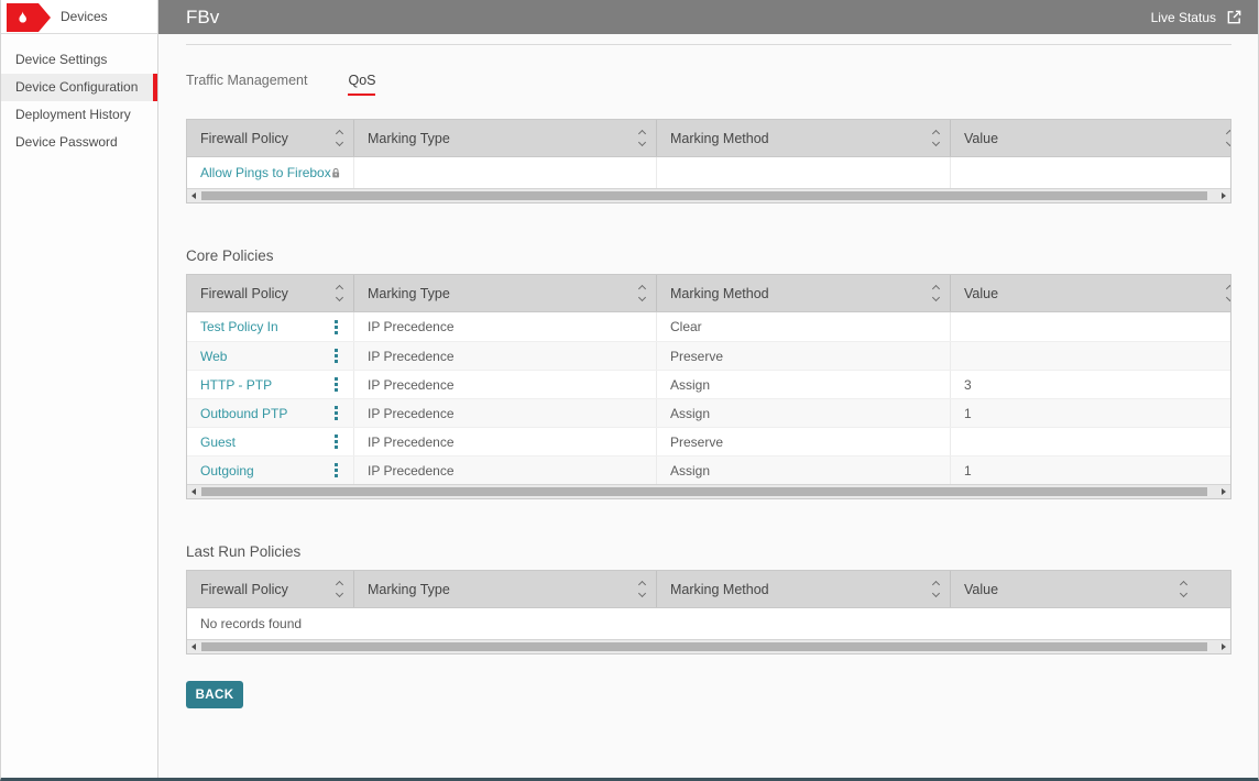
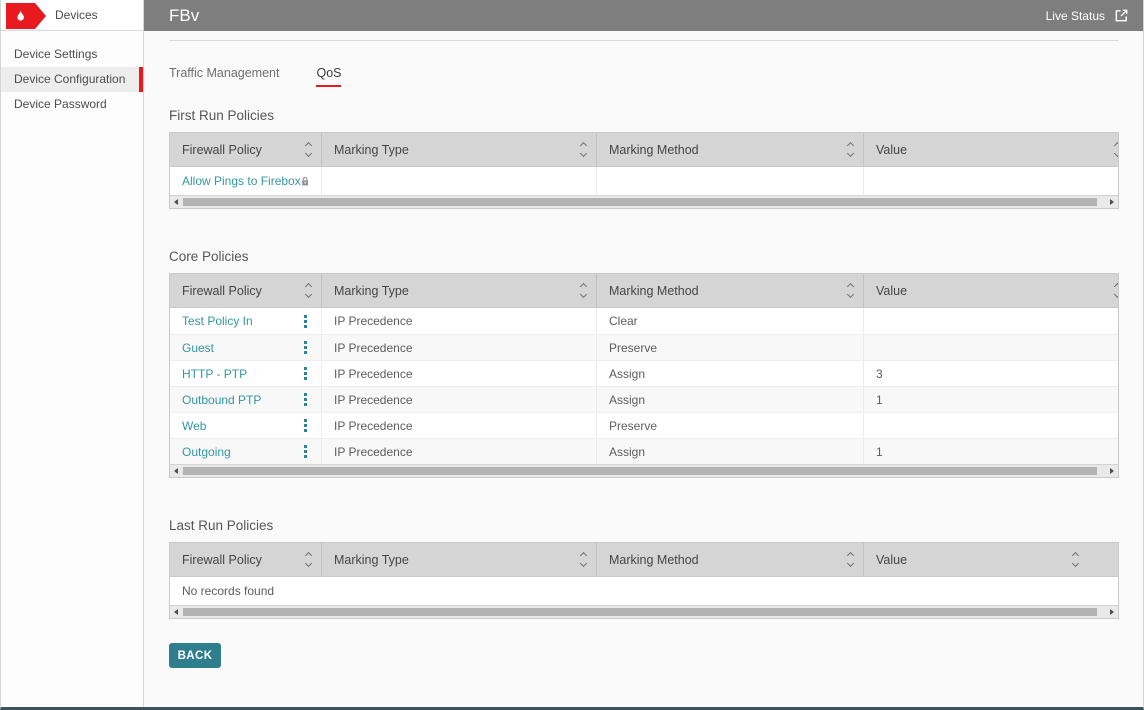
  Devices
  Device Settings
  Device Configuration
- Deployment History
  Device Password
  FBv
  Live Status
  Traffic Management
  QoS
+ First Run Policies
  Firewall Policy
  Marking Type
  Marking Method
  Value
  Allow Pings to Firebox
  Core Policies
  Firewall Policy
  Marking Type
  Marking Method
  Value
  Test Policy In
  IP Precedence
  Clear
- Web
+ Guest
  IP Precedence
  Preserve
  HTTP - PTP
  IP Precedence
  Assign
  3
  Outbound PTP
  IP Precedence
  Assign
  1
- Guest
+ Web
  IP Precedence
  Preserve
  Outgoing
  IP Precedence
  Assign
  1
  Last Run Policies
  Firewall Policy
  Marking Type
  Marking Method
  Value
  No records found
  BACK
